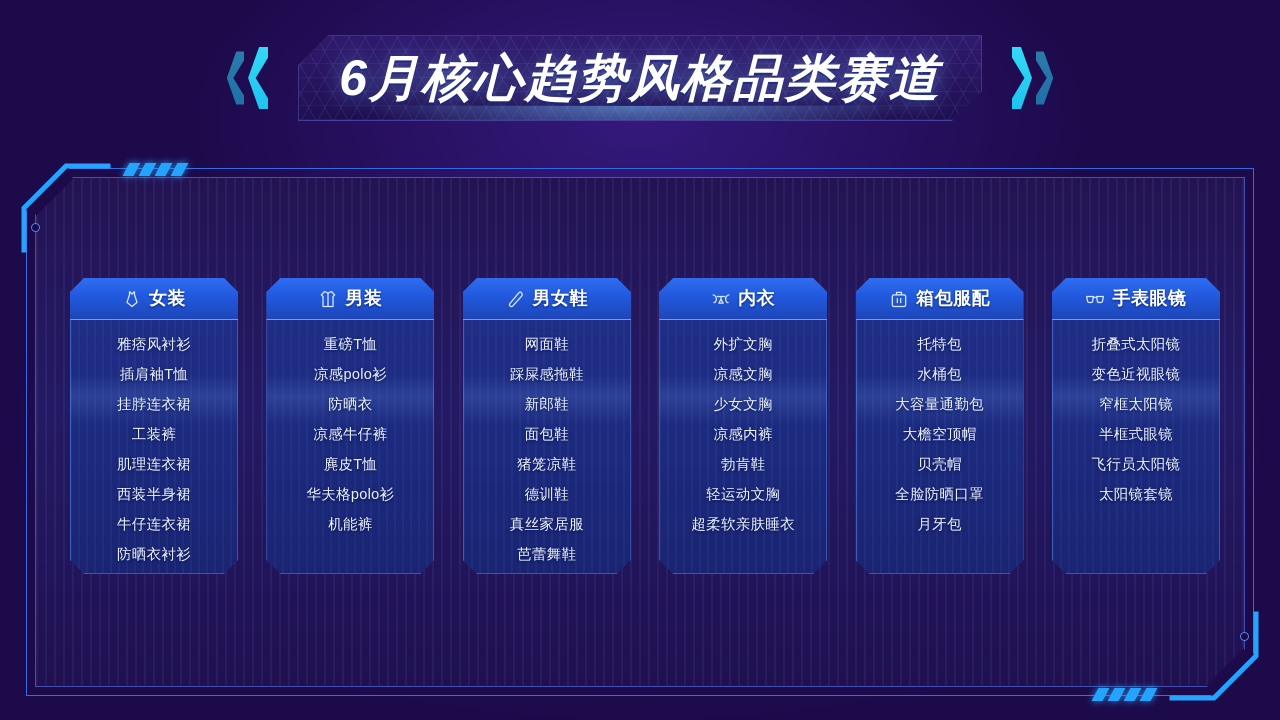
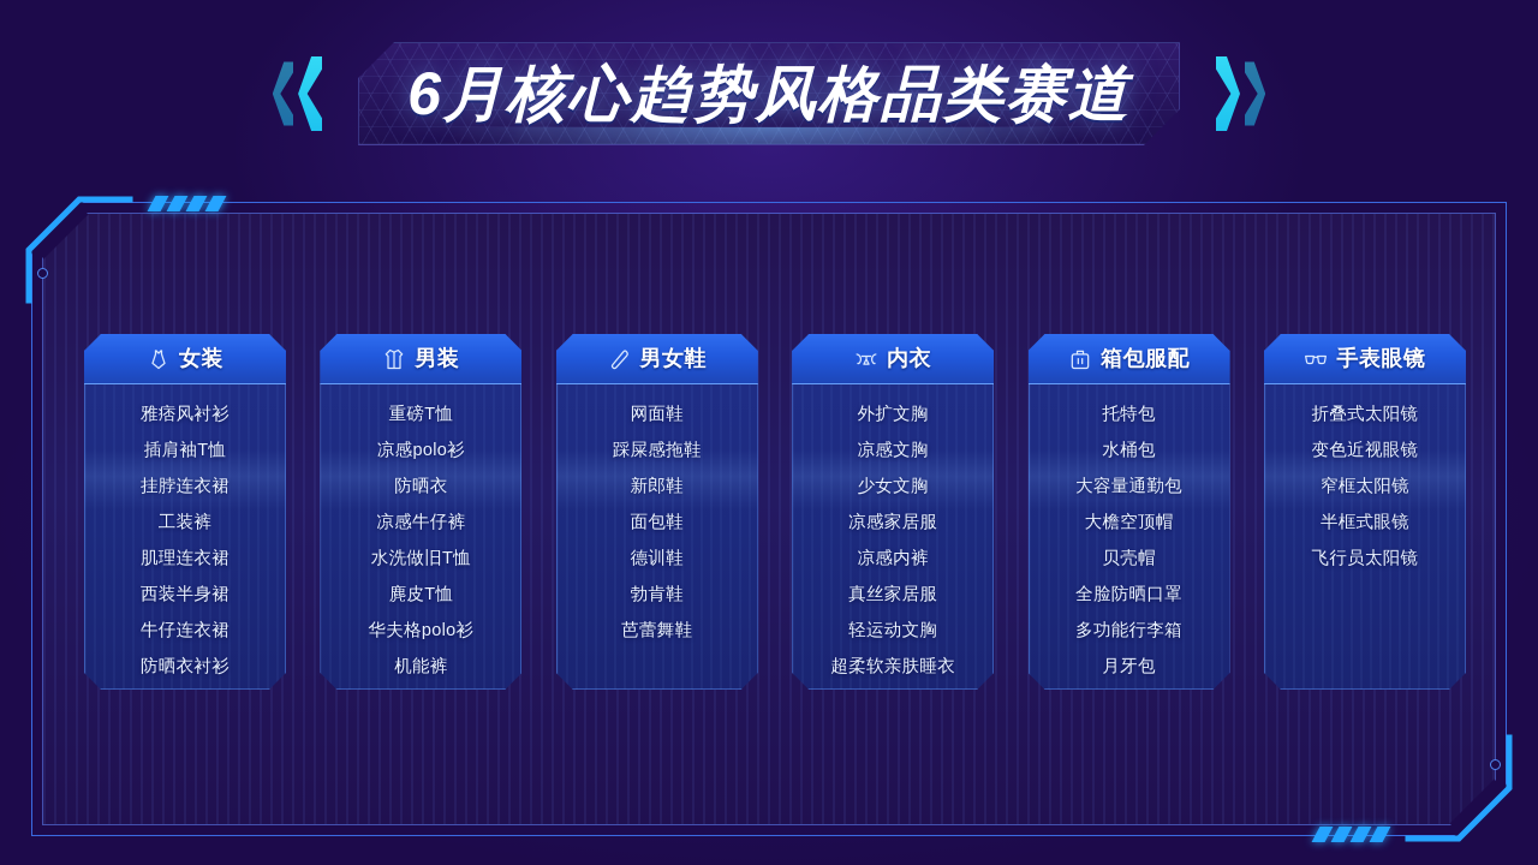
  6月核心趋势风格品类赛道
  女装
  雅痞风衬衫
  插肩袖T恤
  挂脖连衣裙
  工装裤
  肌理连衣裙
  西装半身裙
  牛仔连衣裙
  防晒衣衬衫
  男装
  重磅T恤
  凉感polo衫
  防晒衣
  凉感牛仔裤
+ 水洗做旧T恤
  麂皮T恤
  华夫格polo衫
  机能裤
  男女鞋
  网面鞋
  踩屎感拖鞋
  新郎鞋
  面包鞋
- 猪笼凉鞋
  德训鞋
- 真丝家居服
+ 勃肯鞋
  芭蕾舞鞋
  内衣
  外扩文胸
  凉感文胸
  少女文胸
+ 凉感家居服
  凉感内裤
- 勃肯鞋
+ 真丝家居服
  轻运动文胸
  超柔软亲肤睡衣
  箱包服配
  托特包
  水桶包
  大容量通勤包
  大檐空顶帽
  贝壳帽
  全脸防晒口罩
+ 多功能行李箱
  月牙包
  手表眼镜
  折叠式太阳镜
  变色近视眼镜
  窄框太阳镜
  半框式眼镜
  飞行员太阳镜
- 太阳镜套镜
